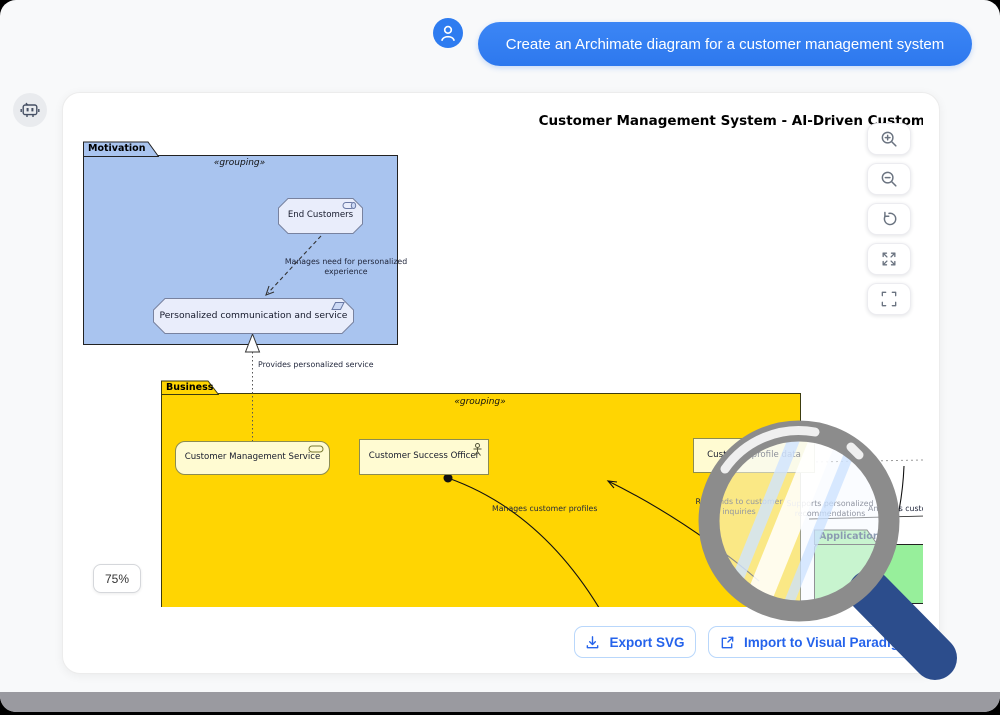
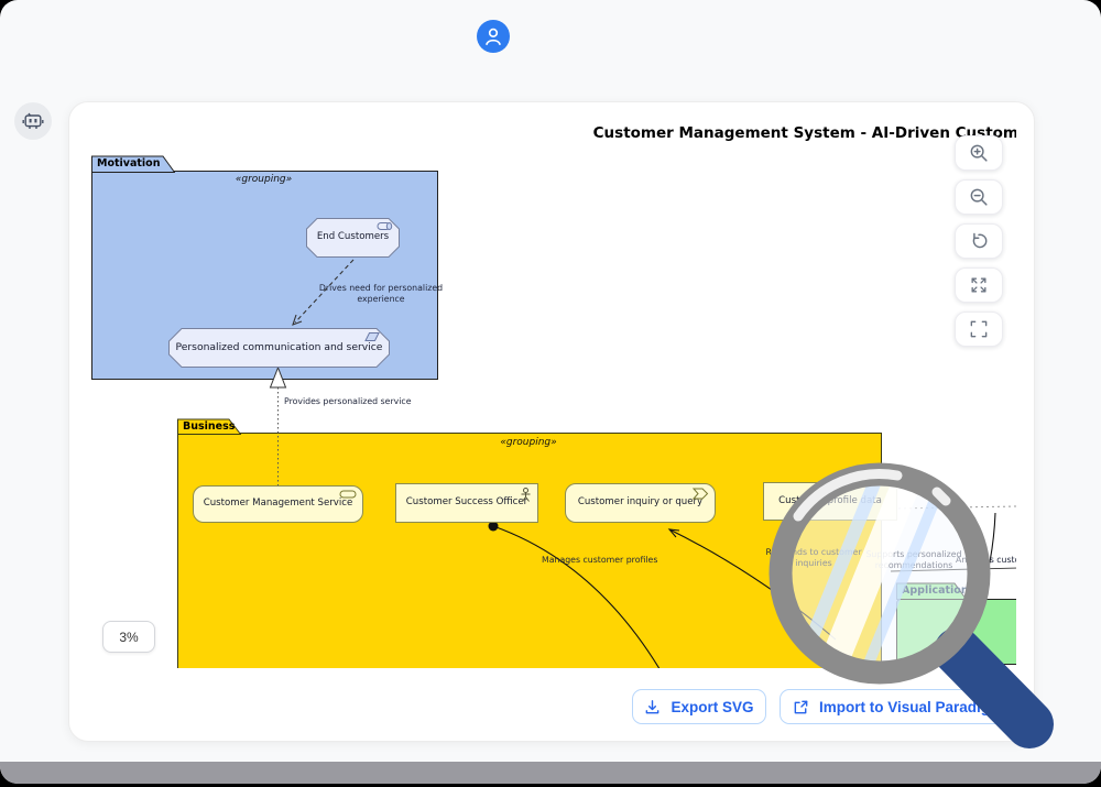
- Create an Archimate diagram for a customer management system
  Motivation
  «grouping»
  Business
  «grouping»
  Application
  End Customers
  Personalized communication and service
  Customer Management Service
  Customer Success Officer
+ Customer inquiry or query
- Manages need for personalized experience
+ Drives need for personalized experience
  Provides personalized service
  Manages customer profiles
  Rds to customer inquiries
  Supports personalized recommendations
  Customer Management System - AI-Driven Custom
- 75%
+ 3%
  Export SVG
  Import to Visual Parad
